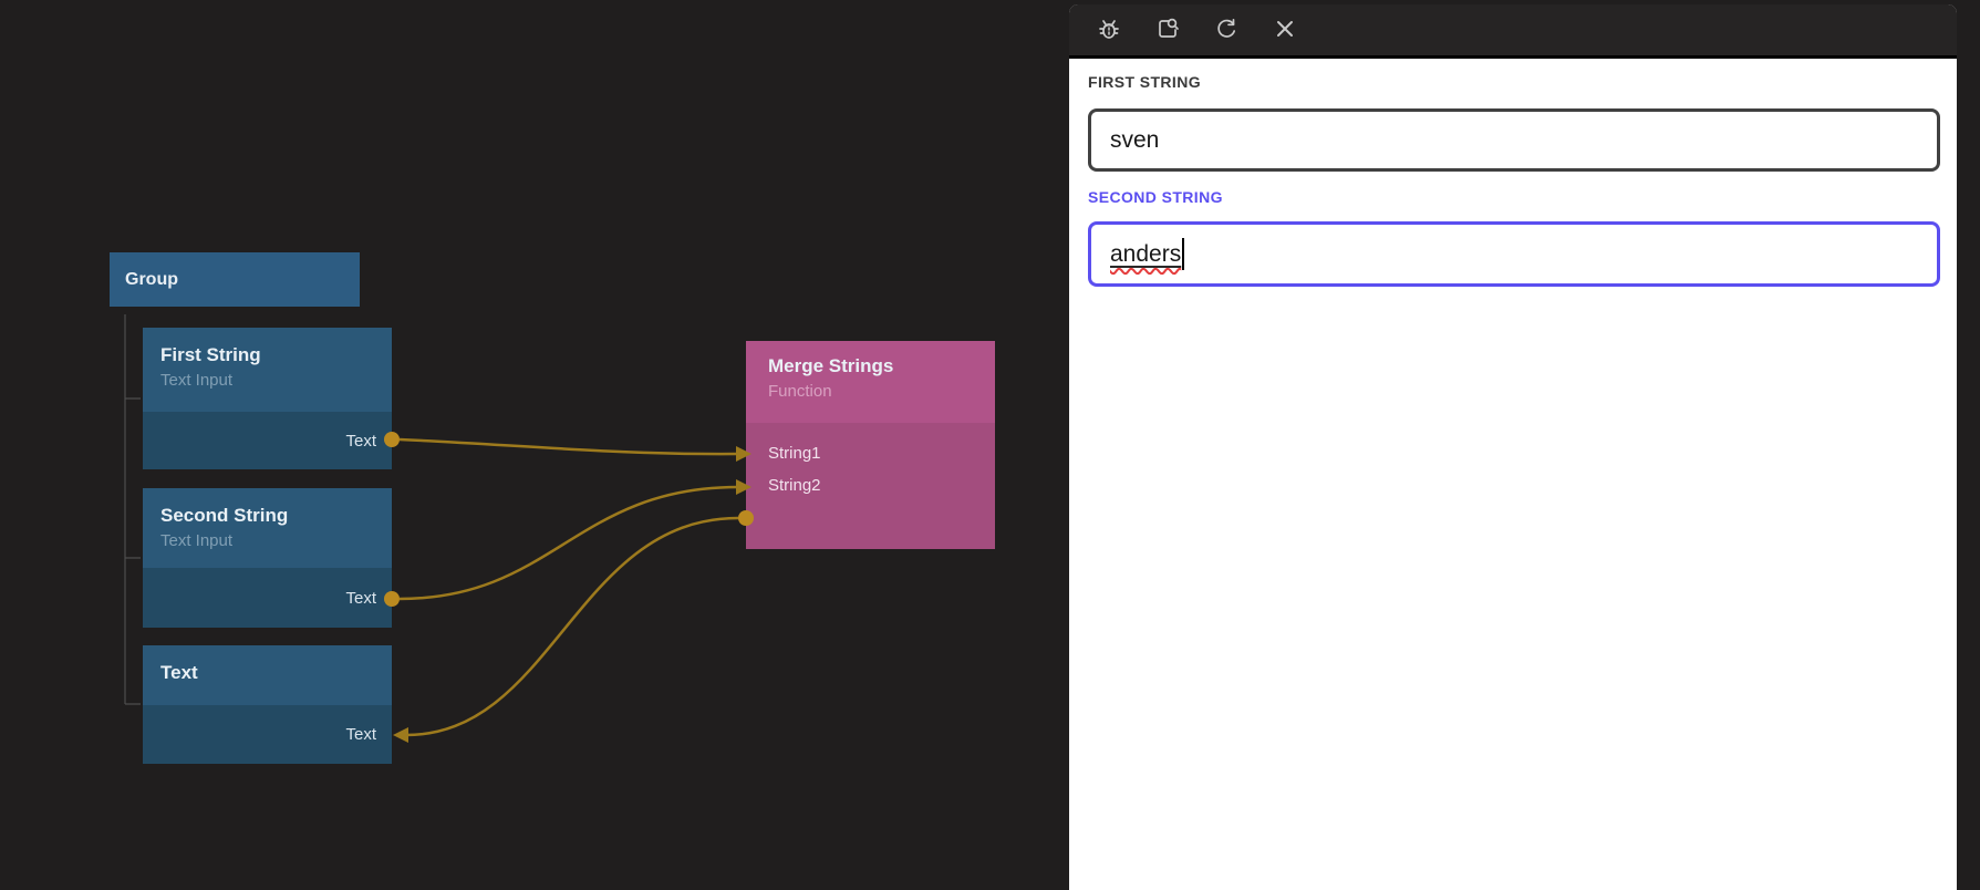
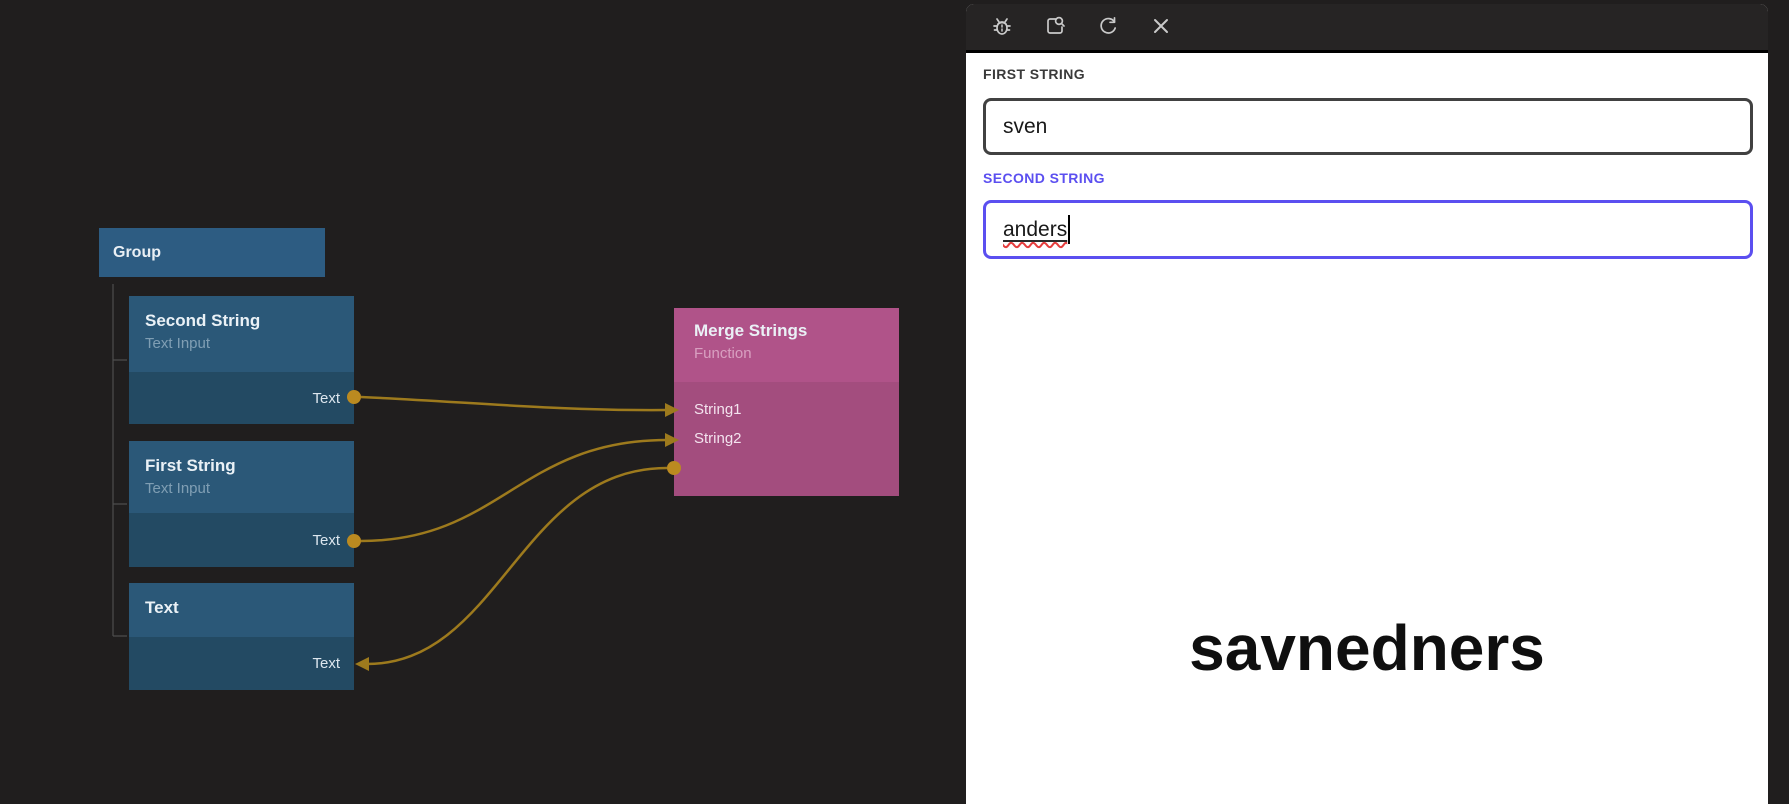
  Group
- First String
+ Second String
  Text Input
  Text
- Second String
+ First String
  Text Input
  Text
  Text
  Text
  Merge Strings
  Function
  String1
  String2
  FIRST STRING
  sven
  SECOND STRING
  anders
+ savnedners
